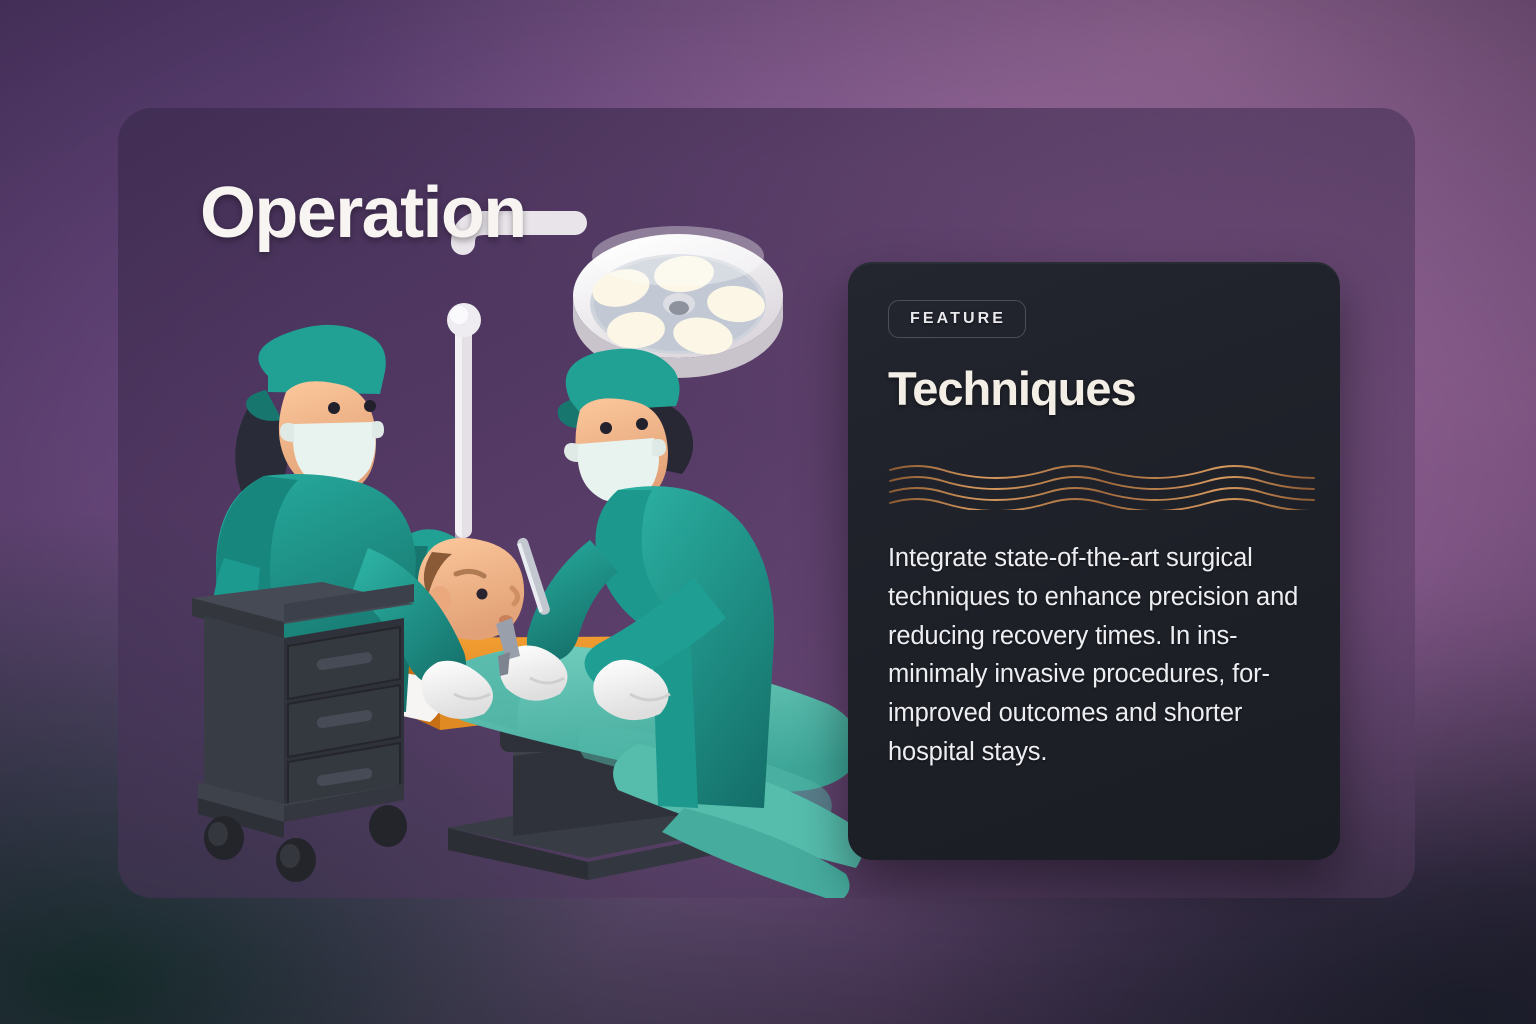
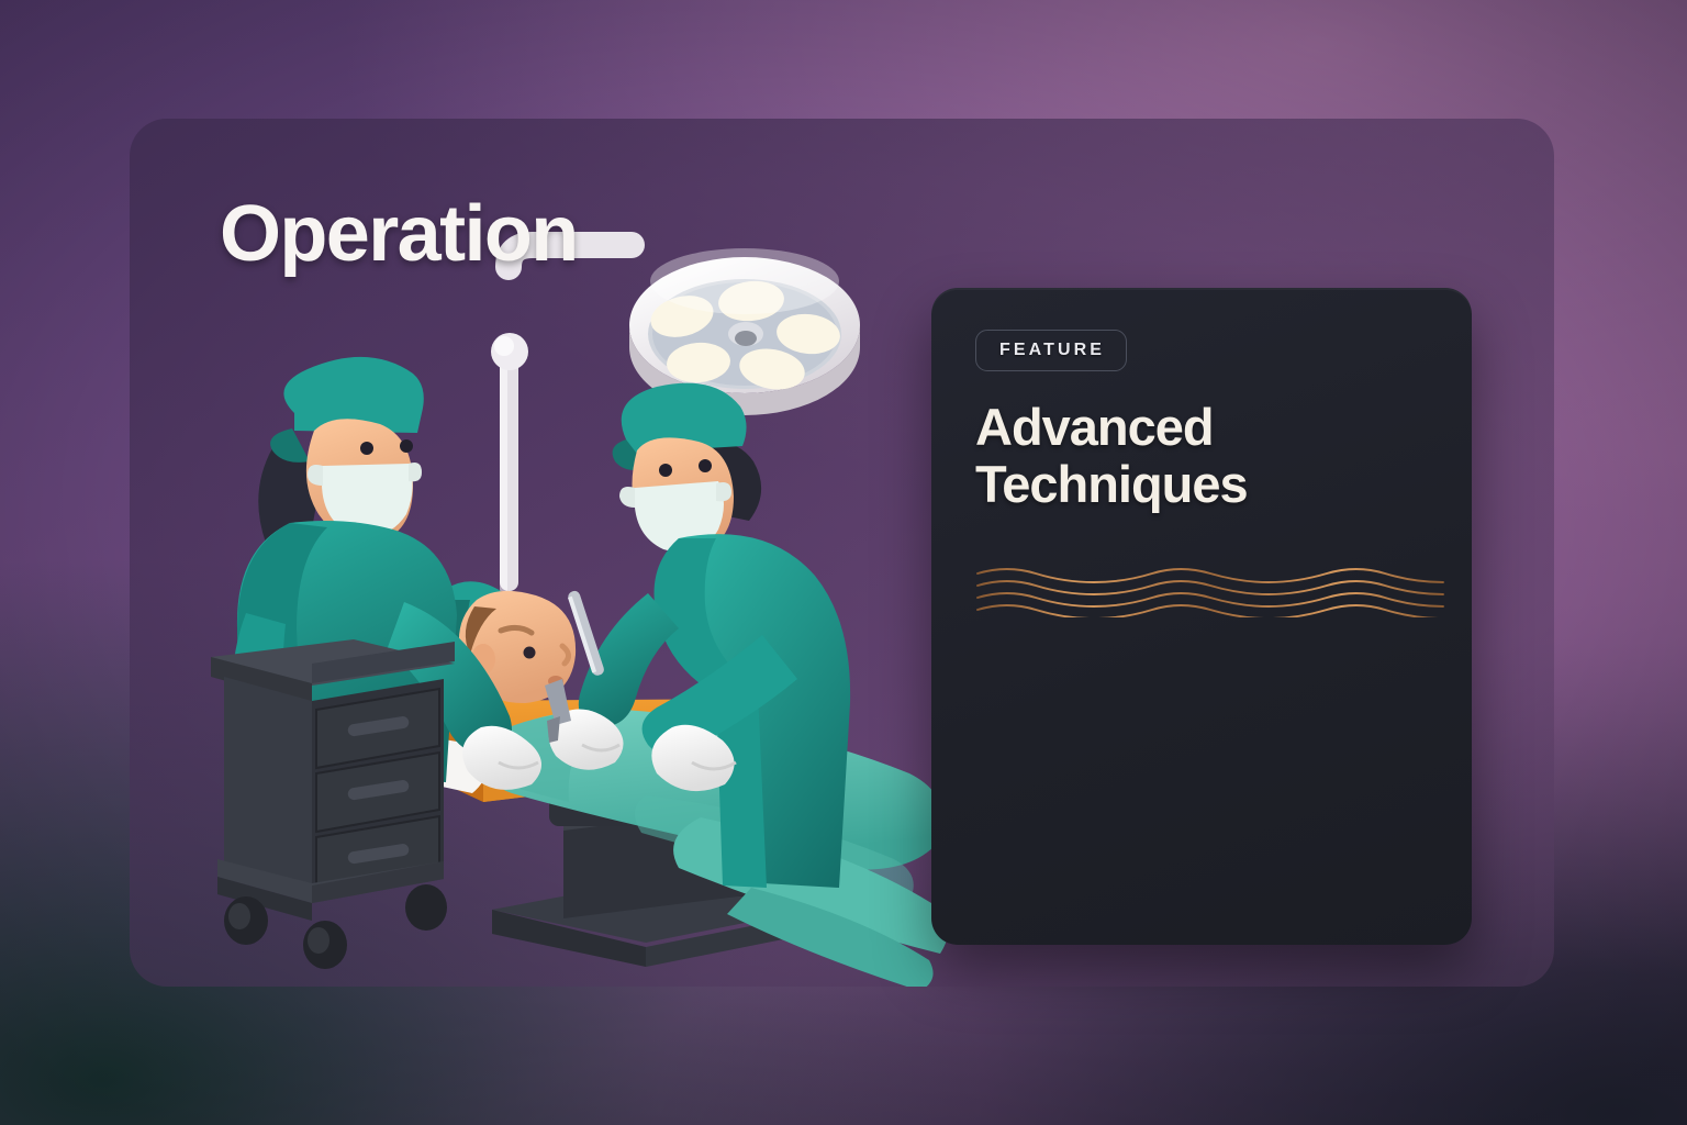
  Operation
  FEATURE
+ Advanced
  Techniques
- Integrate state-of-the-art surgical techniques to enhance precision and reducing recovery times. In ins-minimaly invasive procedures, for-improved outcomes and shorter hospital stays.
